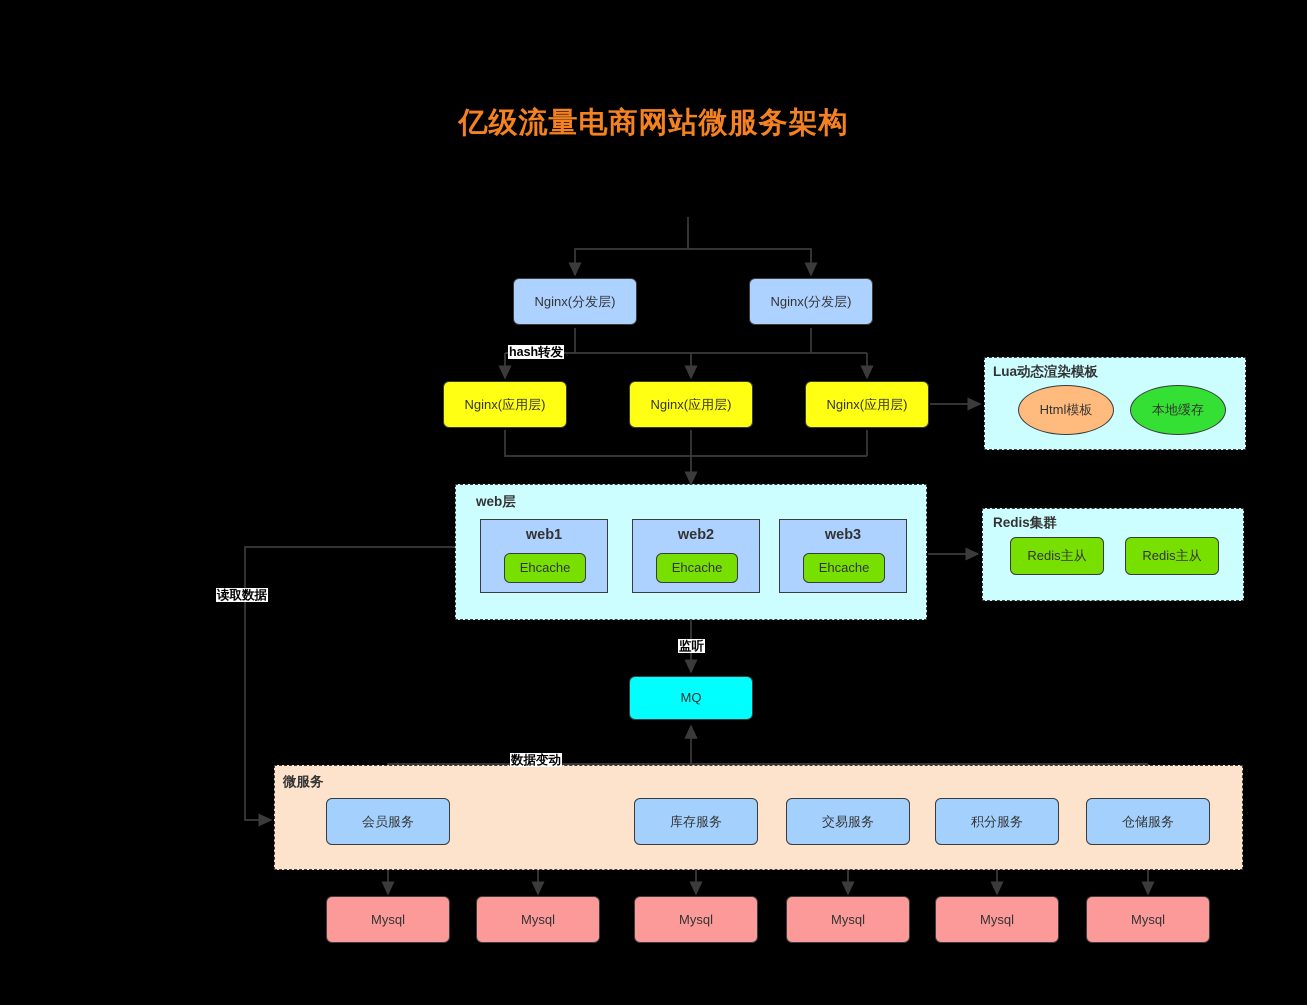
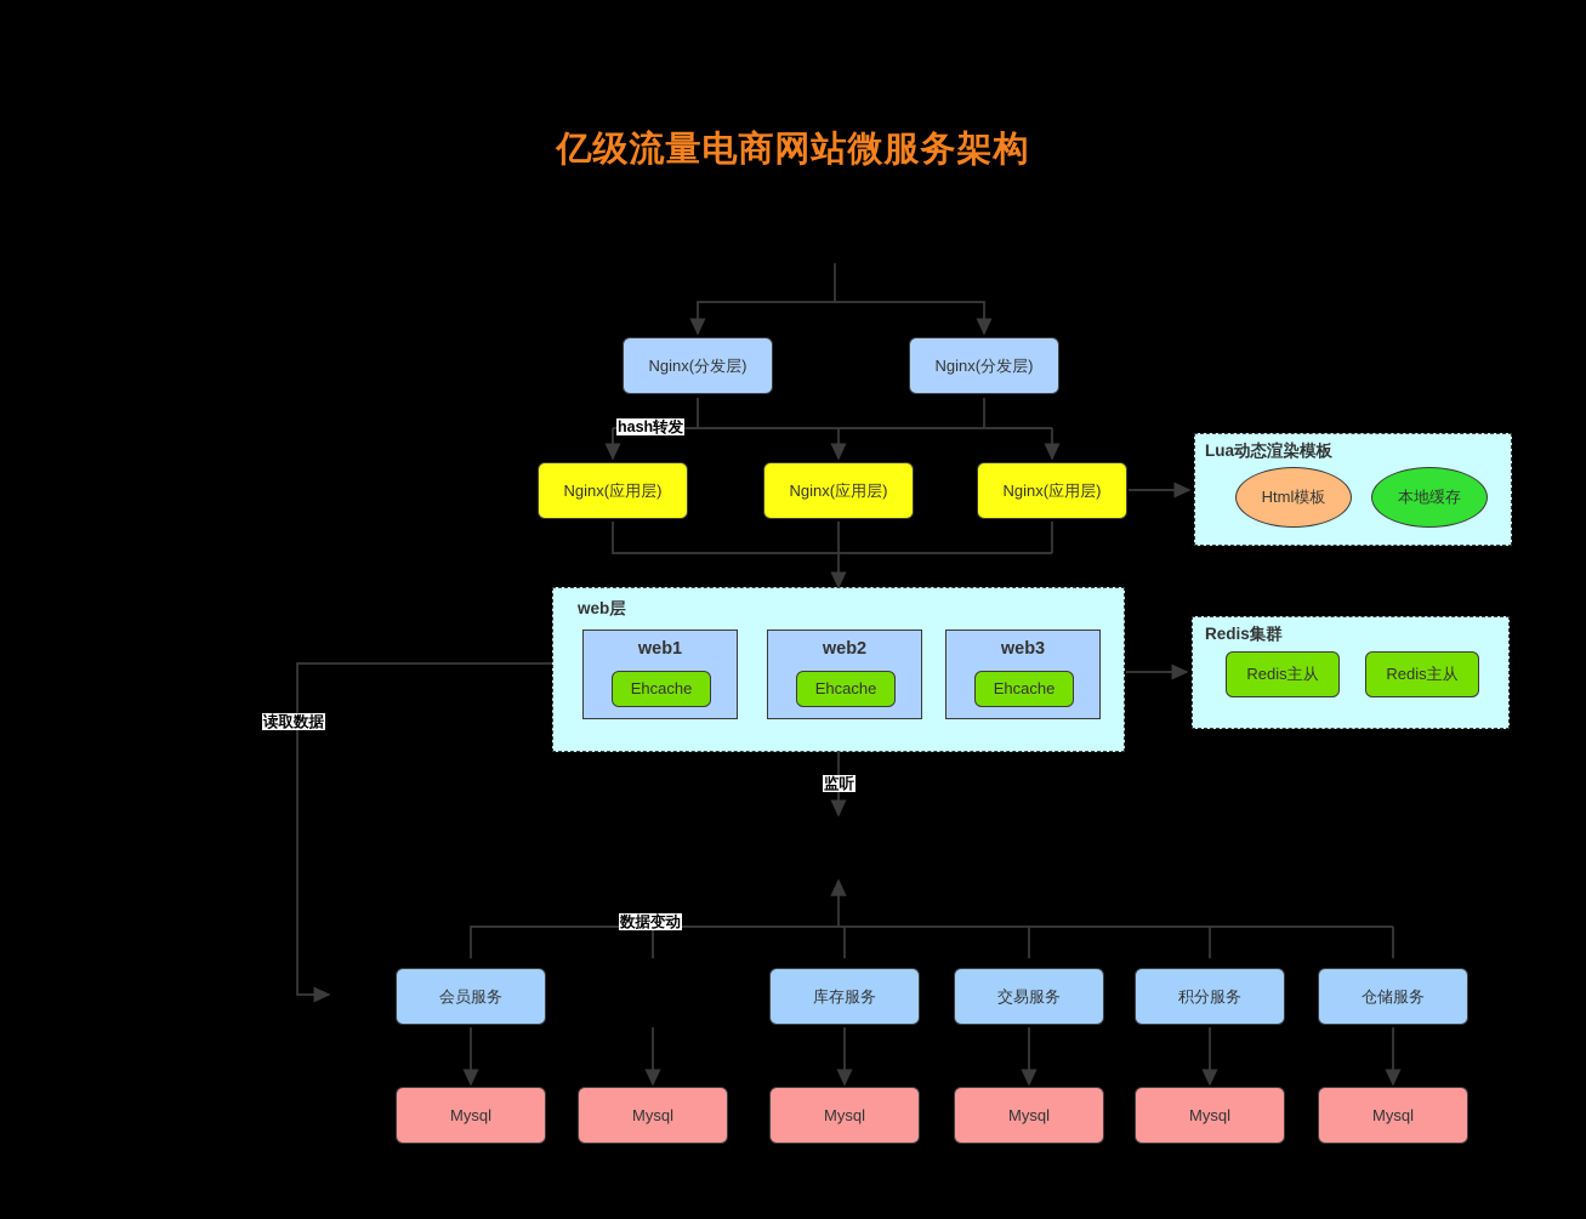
  亿级流量电商网站微服务架构
  Nginx(分发层)
  Nginx(分发层)
  Nginx(应用层)
  Nginx(应用层)
  Nginx(应用层)
  Lua动态渲染模板
  Html模板
  本地缓存
  web层
  web1
  Ehcache
  web2
  Ehcache
  web3
  Ehcache
  Redis集群
  Redis主从
  Redis主从
- MQ
- 微服务
  会员服务
  库存服务
  交易服务
  积分服务
  仓储服务
  Mysql
  Mysql
  Mysql
  Mysql
  Mysql
  Mysql
  hash转发
  读取数据
  监听
  数据变动
